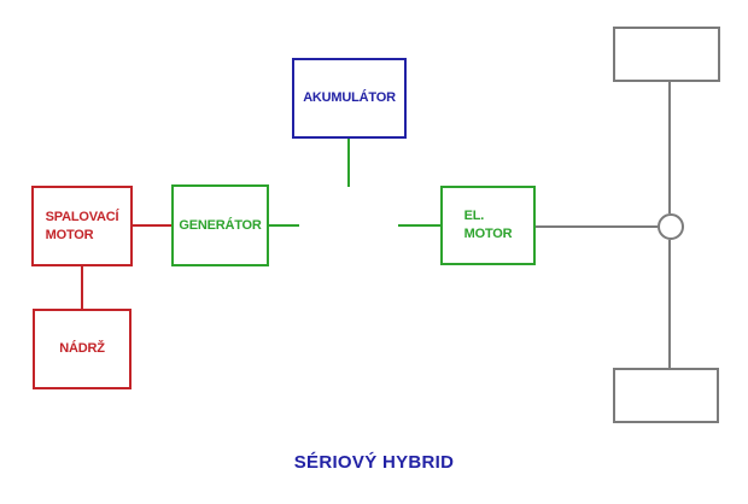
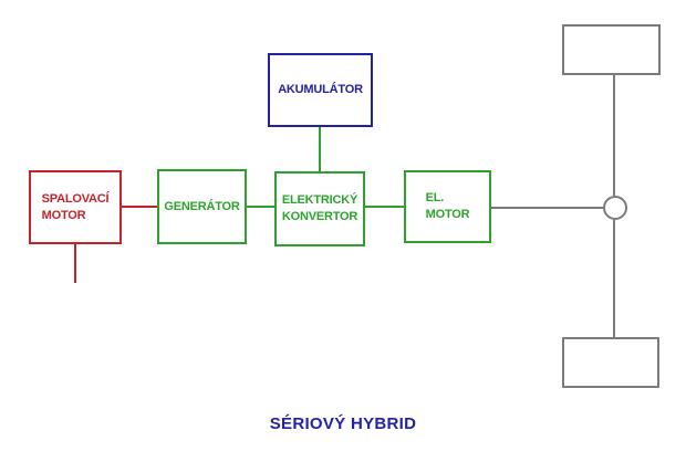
  SPALOVACÍ
  MOTOR
- NÁDRŽ
  GENERÁTOR
+ ELEKTRICKÝ
+ KONVERTOR
  EL.
  MOTOR
  AKUMULÁTOR
  SÉRIOVÝ HYBRID
